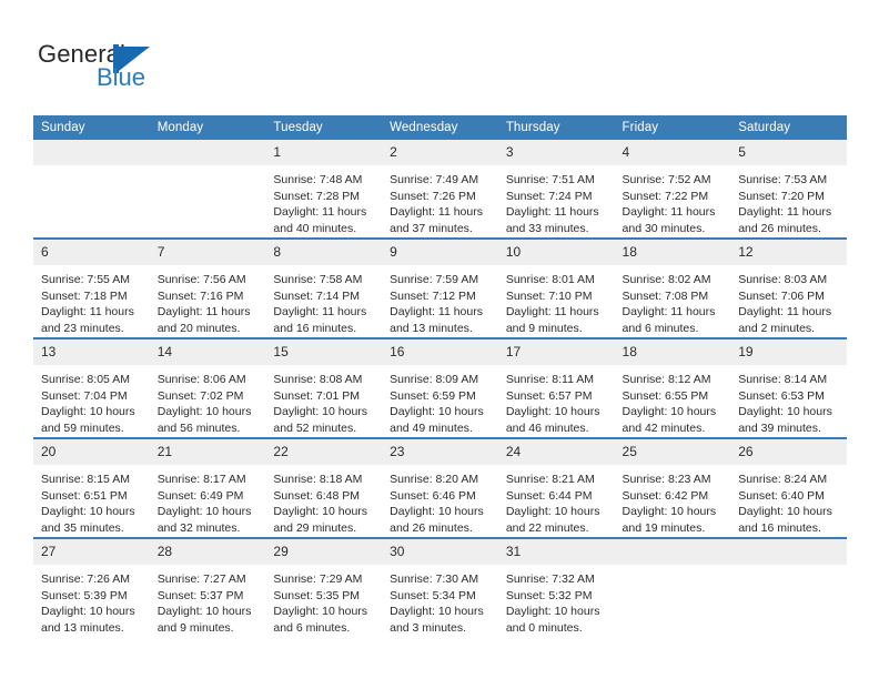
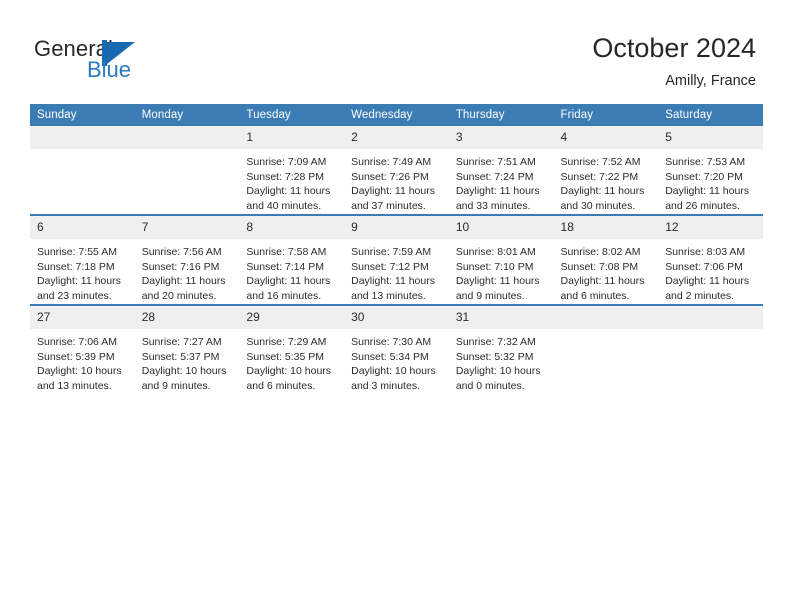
  Generl
  Blue
+ October 2024
+ Amilly, France
  Sunday	Monday	Tuesday	Wednesday	Thursday	Friday	Saturday
- 		1Sunrise: 7:48 AMSunset: 7:28 PMDaylight: 11 hoursand 40 minutes.	2Sunrise: 7:49 AMSunset: 7:26 PMDaylight: 11 hoursand 37 minutes.	3Sunrise: 7:51 AMSunset: 7:24 PMDaylight: 11 hoursand 33 minutes.	4Sunrise: 7:52 AMSunset: 7:22 PMDaylight: 11 hoursand 30 minutes.	5Sunrise: 7:53 AMSunset: 7:20 PMDaylight: 11 hoursand 26 minutes.
+ 		1Sunrise: 7:09 AMSunset: 7:28 PMDaylight: 11 hoursand 40 minutes.	2Sunrise: 7:49 AMSunset: 7:26 PMDaylight: 11 hoursand 37 minutes.	3Sunrise: 7:51 AMSunset: 7:24 PMDaylight: 11 hoursand 33 minutes.	4Sunrise: 7:52 AMSunset: 7:22 PMDaylight: 11 hoursand 30 minutes.	5Sunrise: 7:53 AMSunset: 7:20 PMDaylight: 11 hoursand 26 minutes.
  6Sunrise: 7:55 AMSunset: 7:18 PMDaylight: 11 hoursand 23 minutes.	7Sunrise: 7:56 AMSunset: 7:16 PMDaylight: 11 hoursand 20 minutes.	8Sunrise: 7:58 AMSunset: 7:14 PMDaylight: 11 hoursand 16 minutes.	9Sunrise: 7:59 AMSunset: 7:12 PMDaylight: 11 hoursand 13 minutes.	10Sunrise: 8:01 AMSunset: 7:10 PMDaylight: 11 hoursand 9 minutes.	18Sunrise: 8:02 AMSunset: 7:08 PMDaylight: 11 hoursand 6 minutes.	12Sunrise: 8:03 AMSunset: 7:06 PMDaylight: 11 hoursand 2 minutes.
- 13Sunrise: 8:05 AMSunset: 7:04 PMDaylight: 10 hoursand 59 minutes.	14Sunrise: 8:06 AMSunset: 7:02 PMDaylight: 10 hoursand 56 minutes.	15Sunrise: 8:08 AMSunset: 7:01 PMDaylight: 10 hoursand 52 minutes.	16Sunrise: 8:09 AMSunset: 6:59 PMDaylight: 10 hoursand 49 minutes.	17Sunrise: 8:11 AMSunset: 6:57 PMDaylight: 10 hoursand 46 minutes.	18Sunrise: 8:12 AMSunset: 6:55 PMDaylight: 10 hoursand 42 minutes.	19Sunrise: 8:14 AMSunset: 6:53 PMDaylight: 10 hoursand 39 minutes.
- 20Sunrise: 8:15 AMSunset: 6:51 PMDaylight: 10 hoursand 35 minutes.	21Sunrise: 8:17 AMSunset: 6:49 PMDaylight: 10 hoursand 32 minutes.	22Sunrise: 8:18 AMSunset: 6:48 PMDaylight: 10 hoursand 29 minutes.	23Sunrise: 8:20 AMSunset: 6:46 PMDaylight: 10 hoursand 26 minutes.	24Sunrise: 8:21 AMSunset: 6:44 PMDaylight: 10 hoursand 22 minutes.	25Sunrise: 8:23 AMSunset: 6:42 PMDaylight: 10 hoursand 19 minutes.	26Sunrise: 8:24 AMSunset: 6:40 PMDaylight: 10 hoursand 16 minutes.
- 27Sunrise: 7:26 AMSunset: 5:39 PMDaylight: 10 hoursand 13 minutes.	28Sunrise: 7:27 AMSunset: 5:37 PMDaylight: 10 hoursand 9 minutes.	29Sunrise: 7:29 AMSunset: 5:35 PMDaylight: 10 hoursand 6 minutes.	30Sunrise: 7:30 AMSunset: 5:34 PMDaylight: 10 hoursand 3 minutes.	31Sunrise: 7:32 AMSunset: 5:32 PMDaylight: 10 hoursand 0 minutes.
+ 27Sunrise: 7:06 AMSunset: 5:39 PMDaylight: 10 hoursand 13 minutes.	28Sunrise: 7:27 AMSunset: 5:37 PMDaylight: 10 hoursand 9 minutes.	29Sunrise: 7:29 AMSunset: 5:35 PMDaylight: 10 hoursand 6 minutes.	30Sunrise: 7:30 AMSunset: 5:34 PMDaylight: 10 hoursand 3 minutes.	31Sunrise: 7:32 AMSunset: 5:32 PMDaylight: 10 hoursand 0 minutes.
